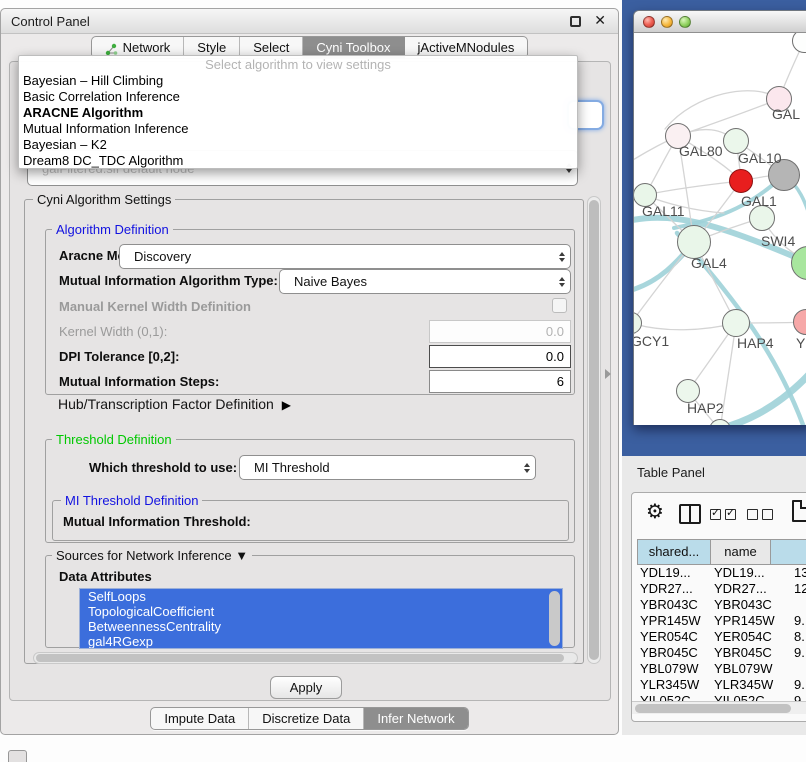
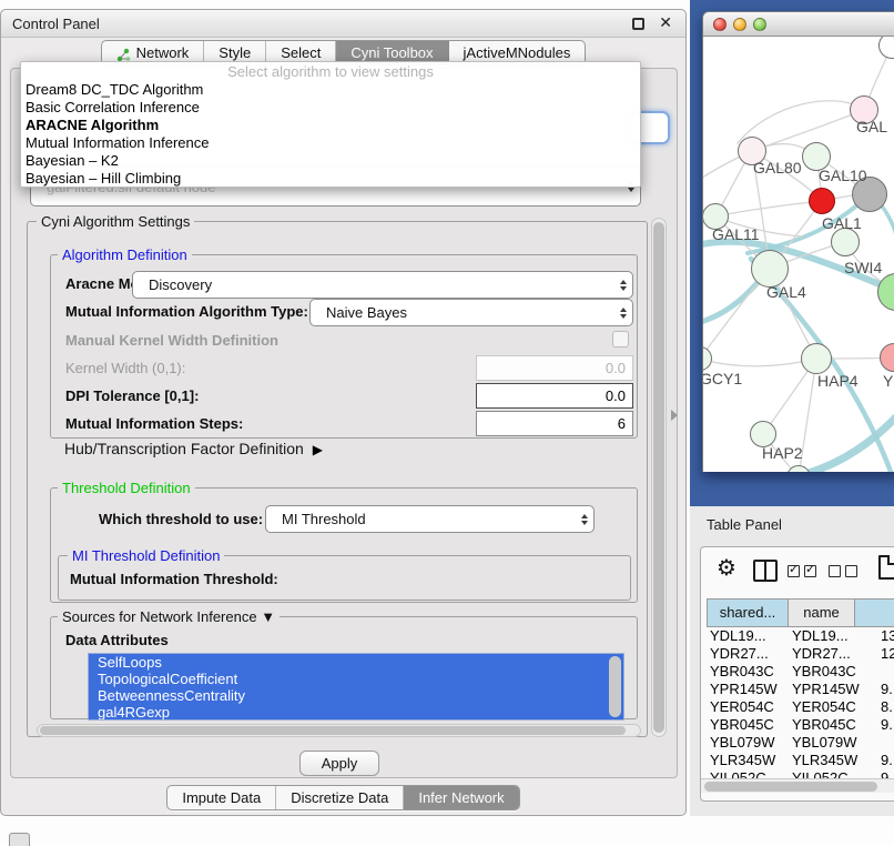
  Control Panel
  ✕
  Network
  Style
  Select
  Cyni Toolbox
  jActiveMNodules
  Cyni Algorithm Settings
  Algorithm Definition
  Discovery
  Mutual Information Algorithm Type:
  Naive Bayes
  Manual Kernel Width Definition
  Kernel Width (0,1):
  0.0
- DPI Tolerance [0,2]:
+ DPI Tolerance [0,1]:
  0.0
  Mutual Information Steps:
  6
  Hub/Transcription Factor Definition ▶
  Threshold Definition
  Which threshold to use:
  MI Threshold
  MI Threshold Definition
  Mutual Information Threshold:
  Sources for Network Inference ▼
  Data Attributes
  SelfLoops
  TopologicalCoefficient
  BetweennessCentrality
  gal4RGexp
  Apply
  Impute Data
  Discretize Data
  Infer Network
  Select algorithm to view settings
- Bayesian – Hill Climbing
+ Dream8 DC_TDC Algorithm
  Basic Correlation Inference
  ARACNE Algorithm
  Mutual Information Inference
  Bayesian – K2
- Dream8 DC_TDC Algorithm
+ Bayesian – Hill Climbing
  GAL
  GAL80
  GAL10
  GAL1
  GAL11
  SWI4
  GAL4
  GCY1
  HAP4
  Y
  HAP2
  Table Panel
  ⚙
  shared...
  name
  YDL19...
  YDL19...
  13
  YDR27...
  YDR27...
  12
  YBR043C
  YBR043C
  YPR145W
  YPR145W
  9.
  YER054C
  YER054C
  8.
  YBR045C
  YBR045C
  9.
  YBL079W
  YBL079W
  YLR345W
  YLR345W
  9.
